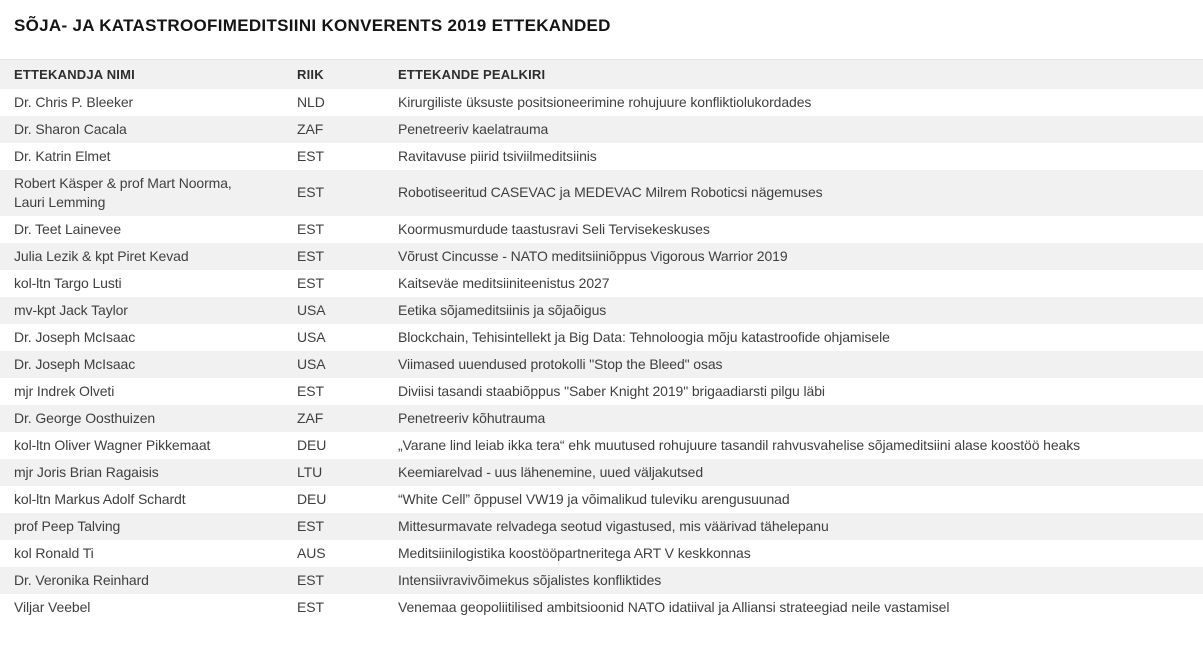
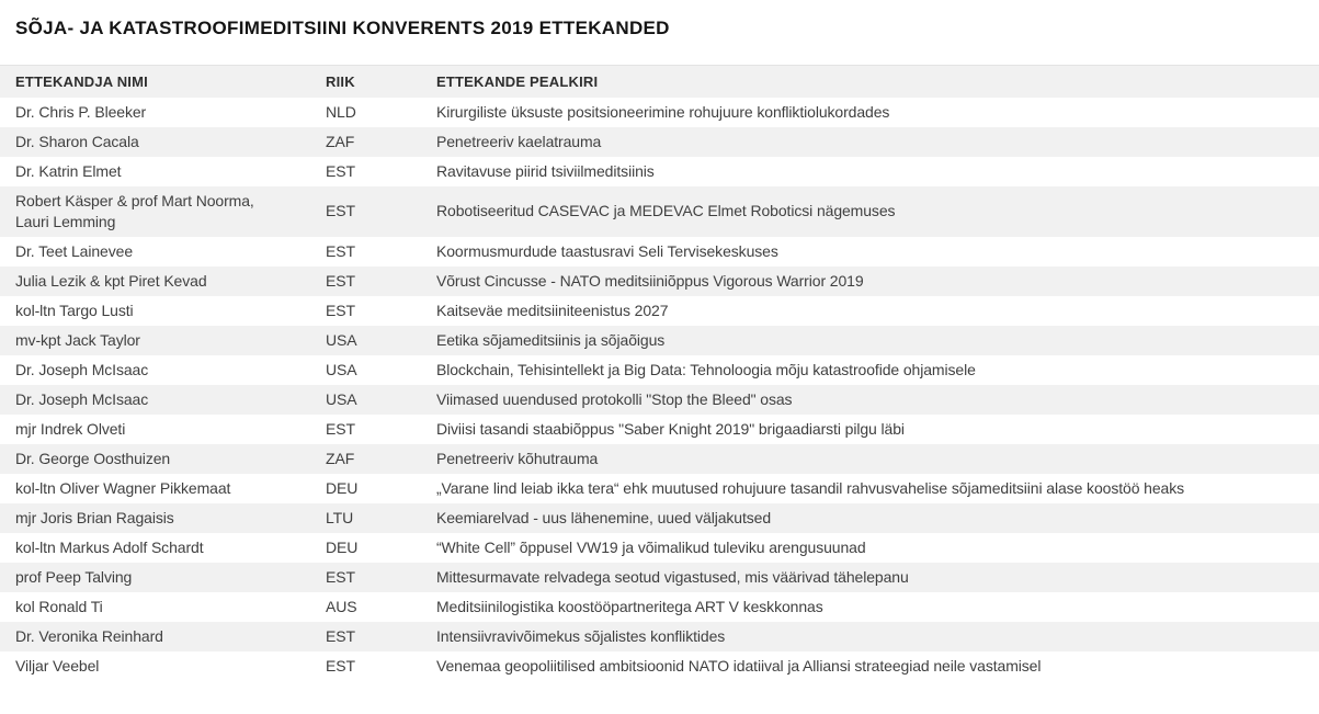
  SÕJA- JA KATASTROOFIMEDITSIINI KONVERENTS 2019 ETTEKANDED
  ETTEKANDJA NIMI	RIIK	ETTEKANDE PEALKIRI
  Dr. Chris P. Bleeker	NLD	Kirurgiliste üksuste positsioneerimine rohujuure konfliktiolukordades
  Dr. Sharon Cacala	ZAF	Penetreeriv kaelatrauma
  Dr. Katrin Elmet	EST	Ravitavuse piirid tsiviilmeditsiinis
- Robert Käsper & prof Mart Noorma, Lauri Lemming	EST	Robotiseeritud CASEVAC ja MEDEVAC Milrem Roboticsi nägemuses
+ Robert Käsper & prof Mart Noorma, Lauri Lemming	EST	Robotiseeritud CASEVAC ja MEDEVAC Elmet Roboticsi nägemuses
  Dr. Teet Lainevee	EST	Koormusmurdude taastusravi Seli Tervisekeskuses
  Julia Lezik & kpt Piret Kevad	EST	Võrust Cincusse - NATO meditsiiniõppus Vigorous Warrior 2019
  kol-ltn Targo Lusti	EST	Kaitseväe meditsiiniteenistus 2027
  mv-kpt Jack Taylor	USA	Eetika sõjameditsiinis ja sõjaõigus
  Dr. Joseph McIsaac	USA	Blockchain, Tehisintellekt ja Big Data: Tehnoloogia mõju katastroofide ohjamisele
  Dr. Joseph McIsaac	USA	Viimased uuendused protokolli "Stop the Bleed" osas
  mjr Indrek Olveti	EST	Diviisi tasandi staabiõppus "Saber Knight 2019" brigaadiarsti pilgu läbi
  Dr. George Oosthuizen	ZAF	Penetreeriv kõhutrauma
  kol-ltn Oliver Wagner Pikkemaat	DEU	„Varane lind leiab ikka tera“ ehk muutused rohujuure tasandil rahvusvahelise sõjameditsiini alase koostöö heaks
  mjr Joris Brian Ragaisis	LTU	Keemiarelvad - uus lähenemine, uued väljakutsed
  kol-ltn Markus Adolf Schardt	DEU	“White Cell” õppusel VW19 ja võimalikud tuleviku arengusuunad
  prof Peep Talving	EST	Mittesurmavate relvadega seotud vigastused, mis väärivad tähelepanu
  kol Ronald Ti	AUS	Meditsiinilogistika koostööpartneritega ART V keskkonnas
  Dr. Veronika Reinhard	EST	Intensiivravivõimekus sõjalistes konfliktides
  Viljar Veebel	EST	Venemaa geopoliitilised ambitsioonid NATO idatiival ja Alliansi strateegiad neile vastamisel
